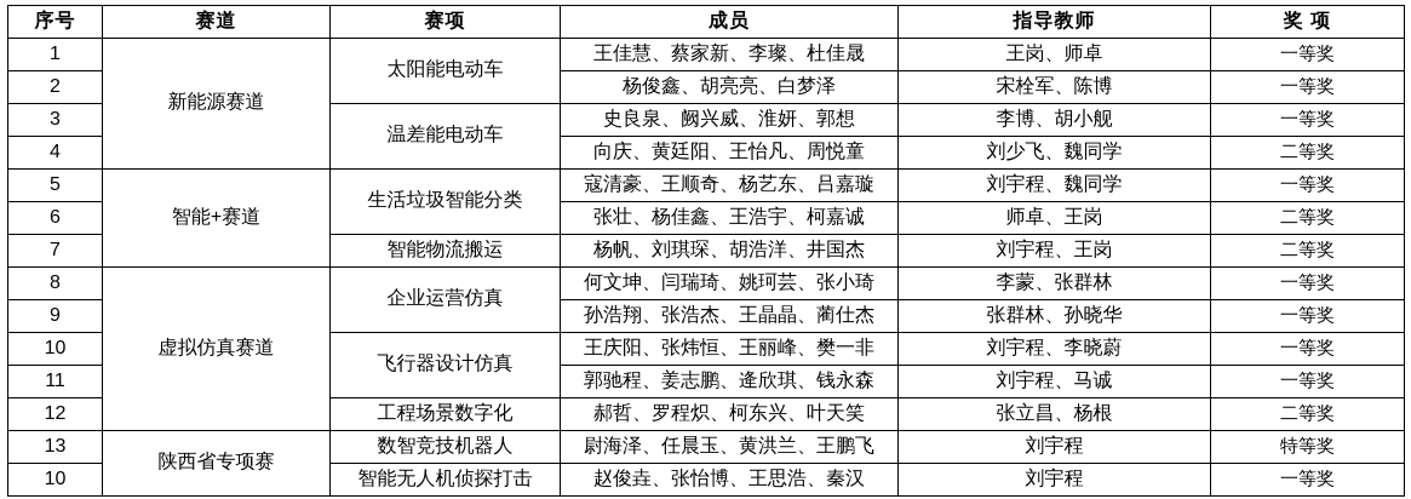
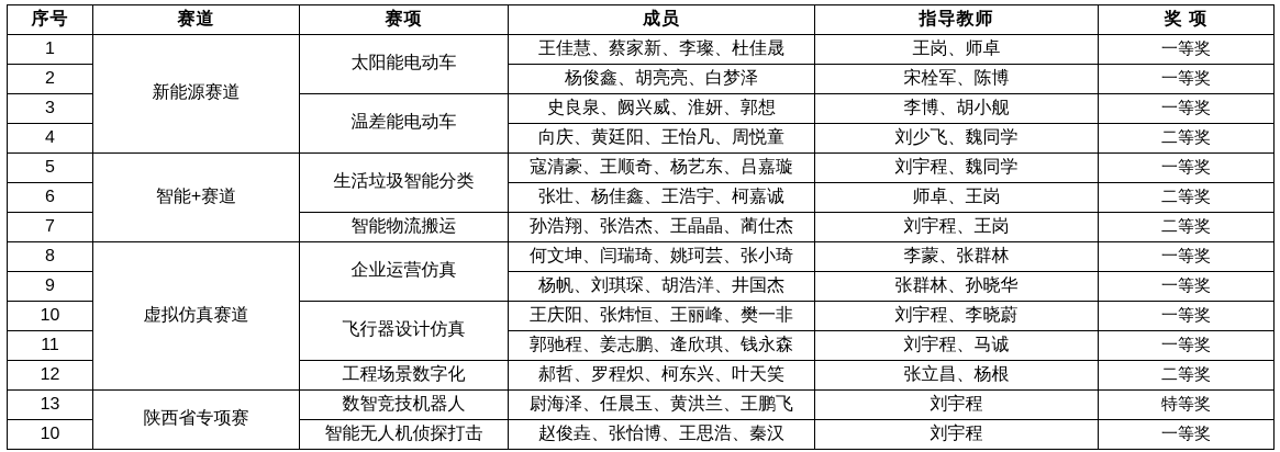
  序号	赛道	赛项	成员	指导教师	奖 项
  1	新能源赛道	太阳能电动车	王佳慧、蔡家新、李璨、杜佳晟	王岗、师卓	一等奖
  2	杨俊鑫、胡亮亮、白梦泽	宋栓军、陈博	一等奖
  3	温差能电动车	史良泉、阙兴威、淮妍、郭想	李博、胡小舰	一等奖
  4	向庆、黄廷阳、王怡凡、周悦童	刘少飞、魏同学	二等奖
  5	智能+赛道	生活垃圾智能分类	寇清豪、王顺奇、杨艺东、吕嘉璇	刘宇程、魏同学	一等奖
  6	张壮、杨佳鑫、王浩宇、柯嘉诚	师卓、王岗	二等奖
- 7	智能物流搬运	杨帆、刘琪琛、胡浩洋、井国杰	刘宇程、王岗	二等奖
+ 7	智能物流搬运	孙浩翔、张浩杰、王晶晶、蔺仕杰	刘宇程、王岗	二等奖
  8	虚拟仿真赛道	企业运营仿真	何文坤、闫瑞琦、姚珂芸、张小琦	李蒙、张群林	一等奖
- 9	孙浩翔、张浩杰、王晶晶、蔺仕杰	张群林、孙晓华	一等奖
+ 9	杨帆、刘琪琛、胡浩洋、井国杰	张群林、孙晓华	一等奖
  10	飞行器设计仿真	王庆阳、张炜恒、王丽峰、樊一非	刘宇程、李晓蔚	一等奖
  11	郭驰程、姜志鹏、逄欣琪、钱永森	刘宇程、马诚	一等奖
  12	工程场景数字化	郝哲、罗程炽、柯东兴、叶天笑	张立昌、杨根	二等奖
  13	陕西省专项赛	数智竞技机器人	尉海泽、任晨玉、黄洪兰、王鹏飞	刘宇程	特等奖
  10	智能无人机侦探打击	赵俊垚、张怡博、王思浩、秦汉	刘宇程	一等奖
